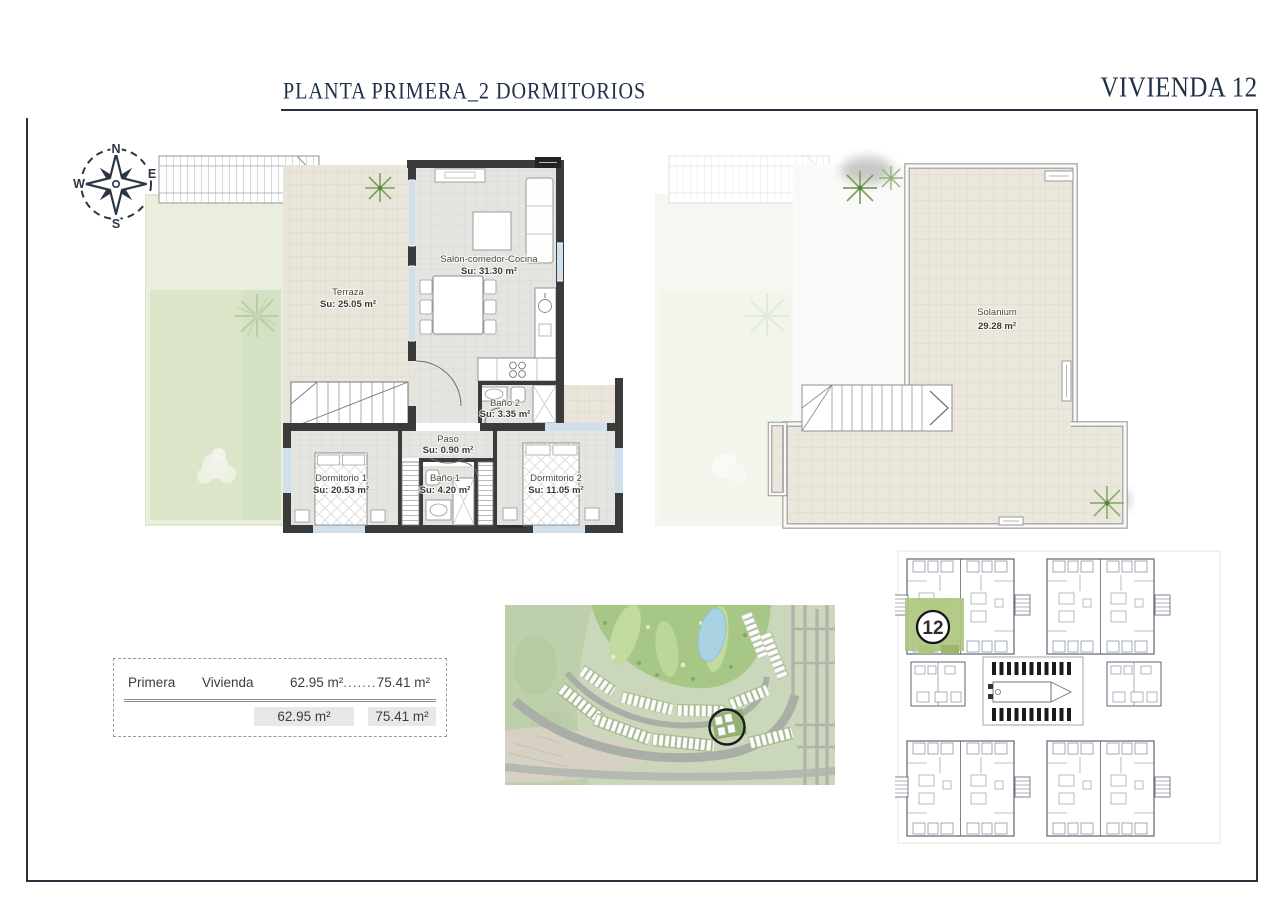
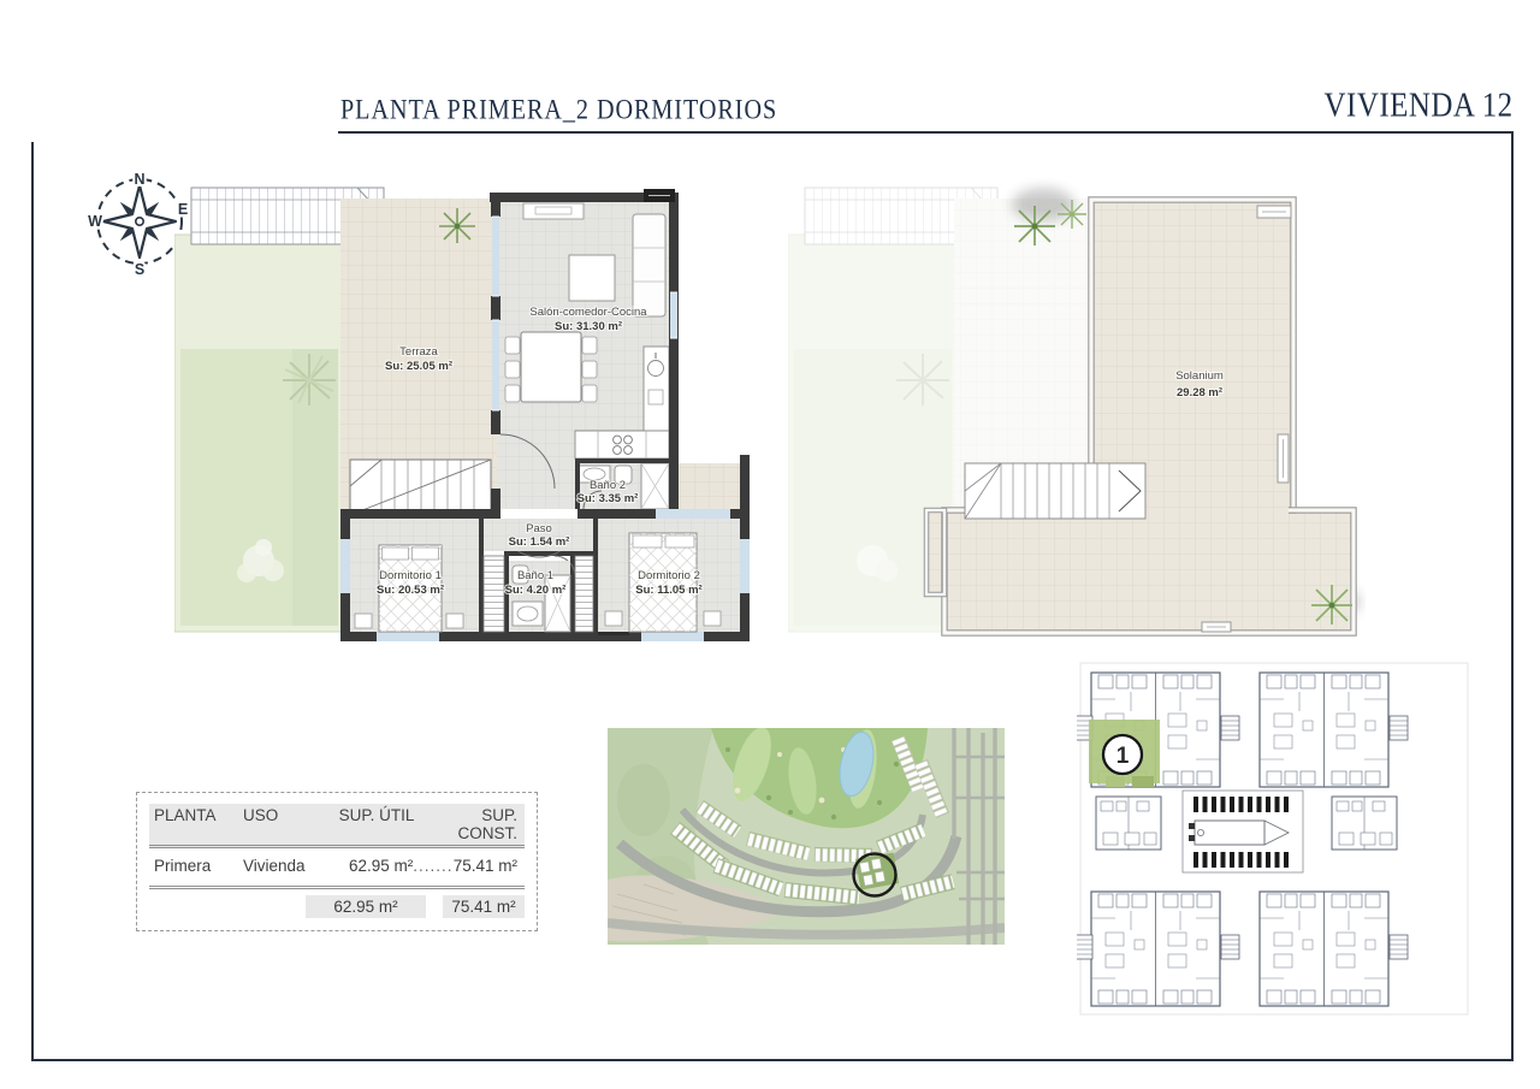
  PLANTA PRIMERA_2 DORMITORIOS
  VIVIENDA 12
  N
  E
  S
  W
  Terraza
  Su: 25.05 m²
  Salón-comedor-Cocina
  Su: 31.30 m²
  Baño 2
  Su: 3.35 m²
  Paso
- Su: 0.90 m²
+ Su: 1.54 m²
  Dormitorio 1
  Su: 20.53 m²
  Baño 1
  Su: 4.20 m²
  Dormitorio 2
  Su: 11.05 m²
  Solanium
  29.28 m²
+ PLANTA
+ USO
+ SUP. ÚTIL
+ SUP. CONST.
  Primera
  Vivienda
  62.95 m²
  75.41 m²
  62.95 m²
  75.41 m²
- 12
+ 1
